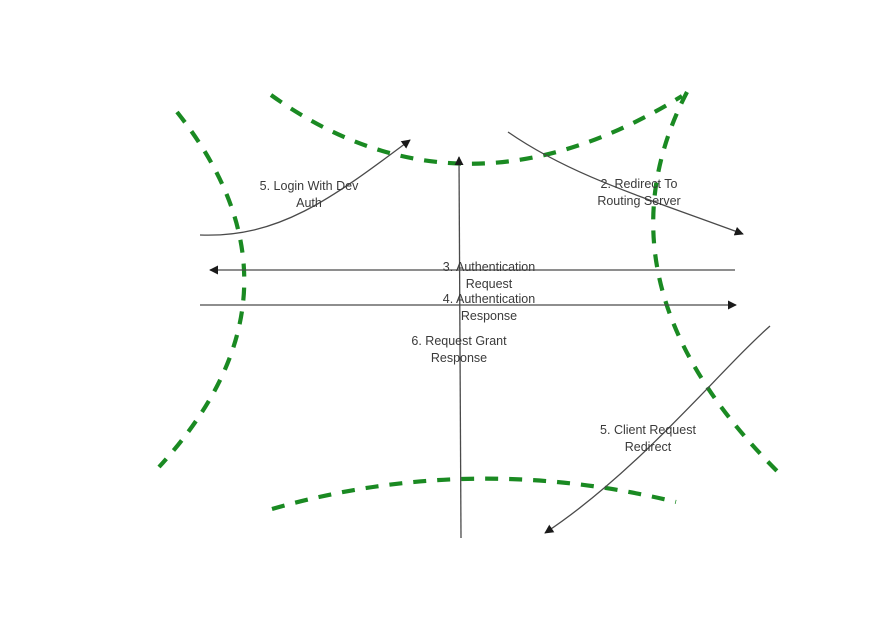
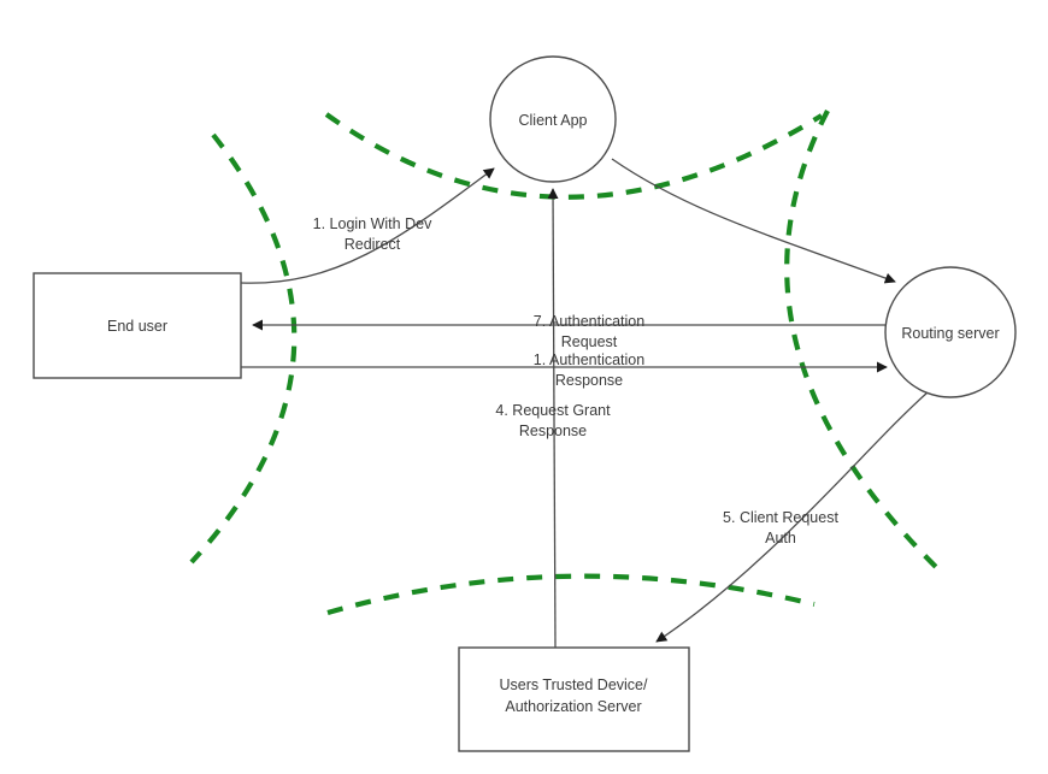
+ Client App
+ End user
+ Routing server
+ Users Trusted Device/
+ Authorization Server
- 5. Login With Dev
+ 1. Login With Dev
- Auth
+ Redirect
- 2. Redirect To
- Routing Server
- 3. Authentication
+ 7. Authentication
  Request
- 4. Authentication
+ 1. Authentication
  Response
  5. Client Request
- Redirect
+ Auth
- 6. Request Grant
+ 4. Request Grant
  Response
